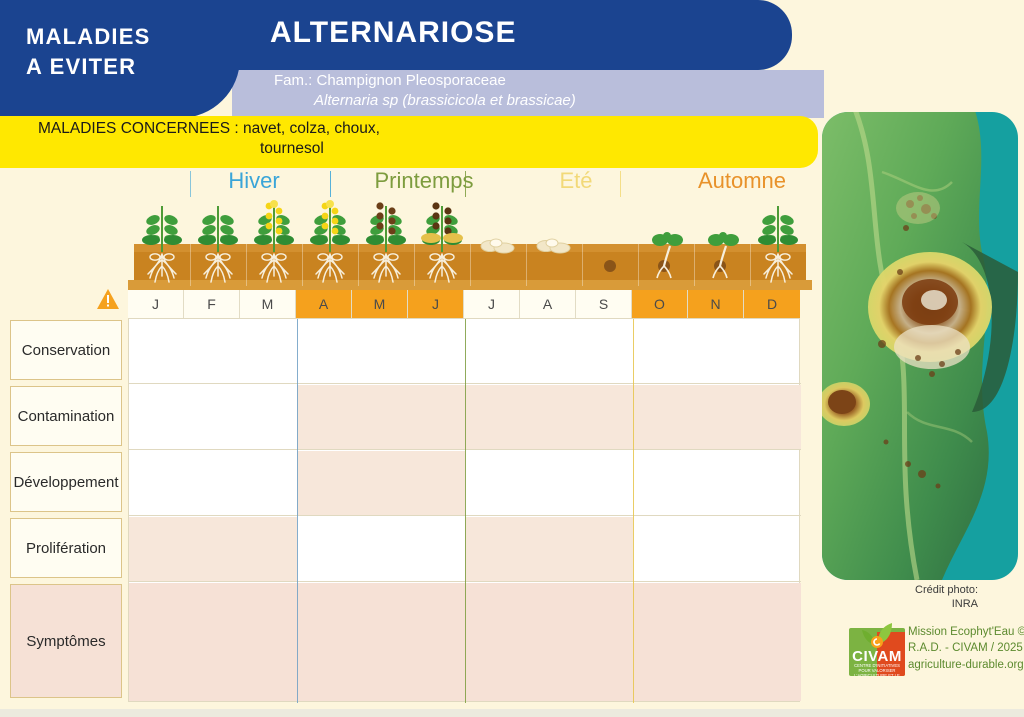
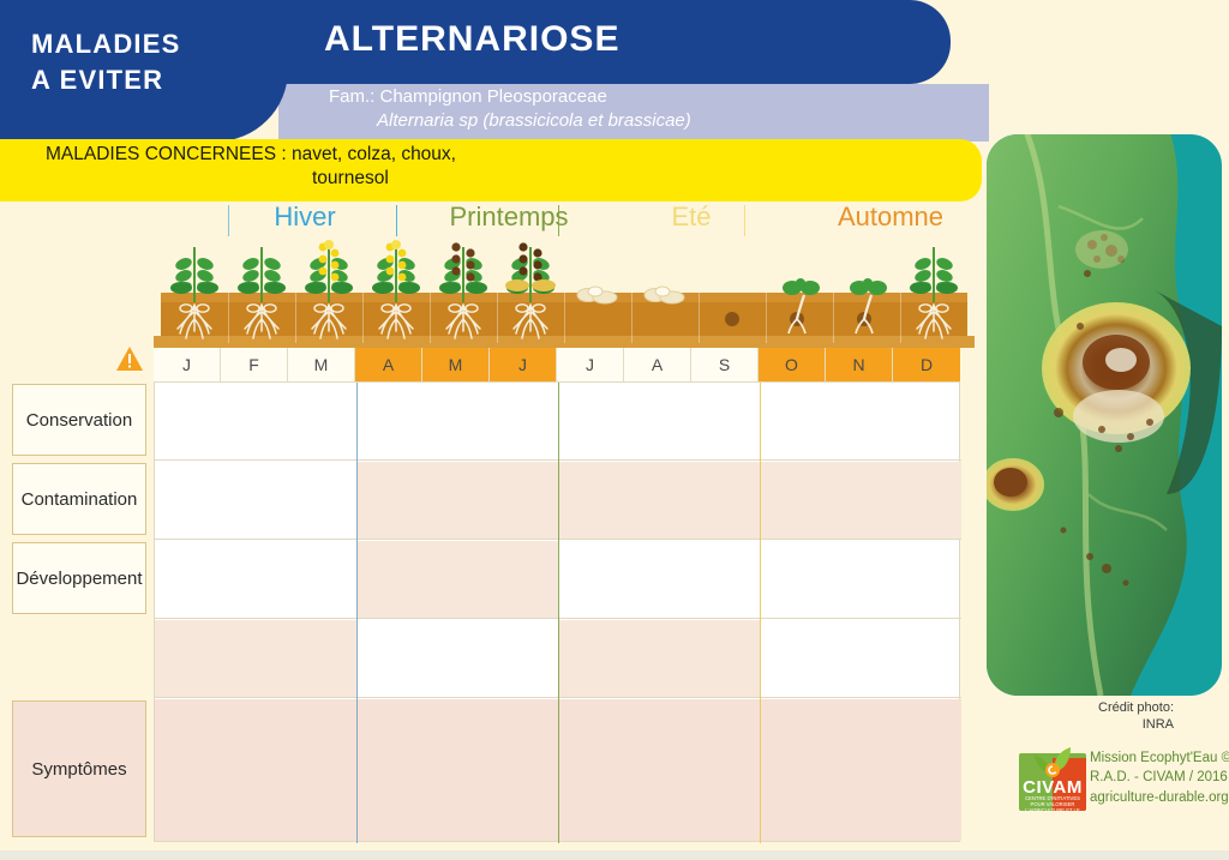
  ALTERNARIOSE
  Fam.: Champignon Pleosporaceae
  Alternaria sp (brassicicola et brassicae)
  MALADIES
  A EVITER
  MALADIES CONCERNEES : navet, colza, choux,
  tournesol
  Hiver
  Printemps
  Eté
  Automne
  J
  F
  M
  A
  M
  J
  J
  A
  S
  O
  N
  D
  Conservation
  Contamination
  Développement
- Prolifération
  Symptômes
  Crédit photo:
  INRA
  CIVAM
  Mission Ecophyt'Eau ©
- R.A.D. - CIVAM / 2025
+ R.A.D. - CIVAM / 2016
  agriculture-durable.org
